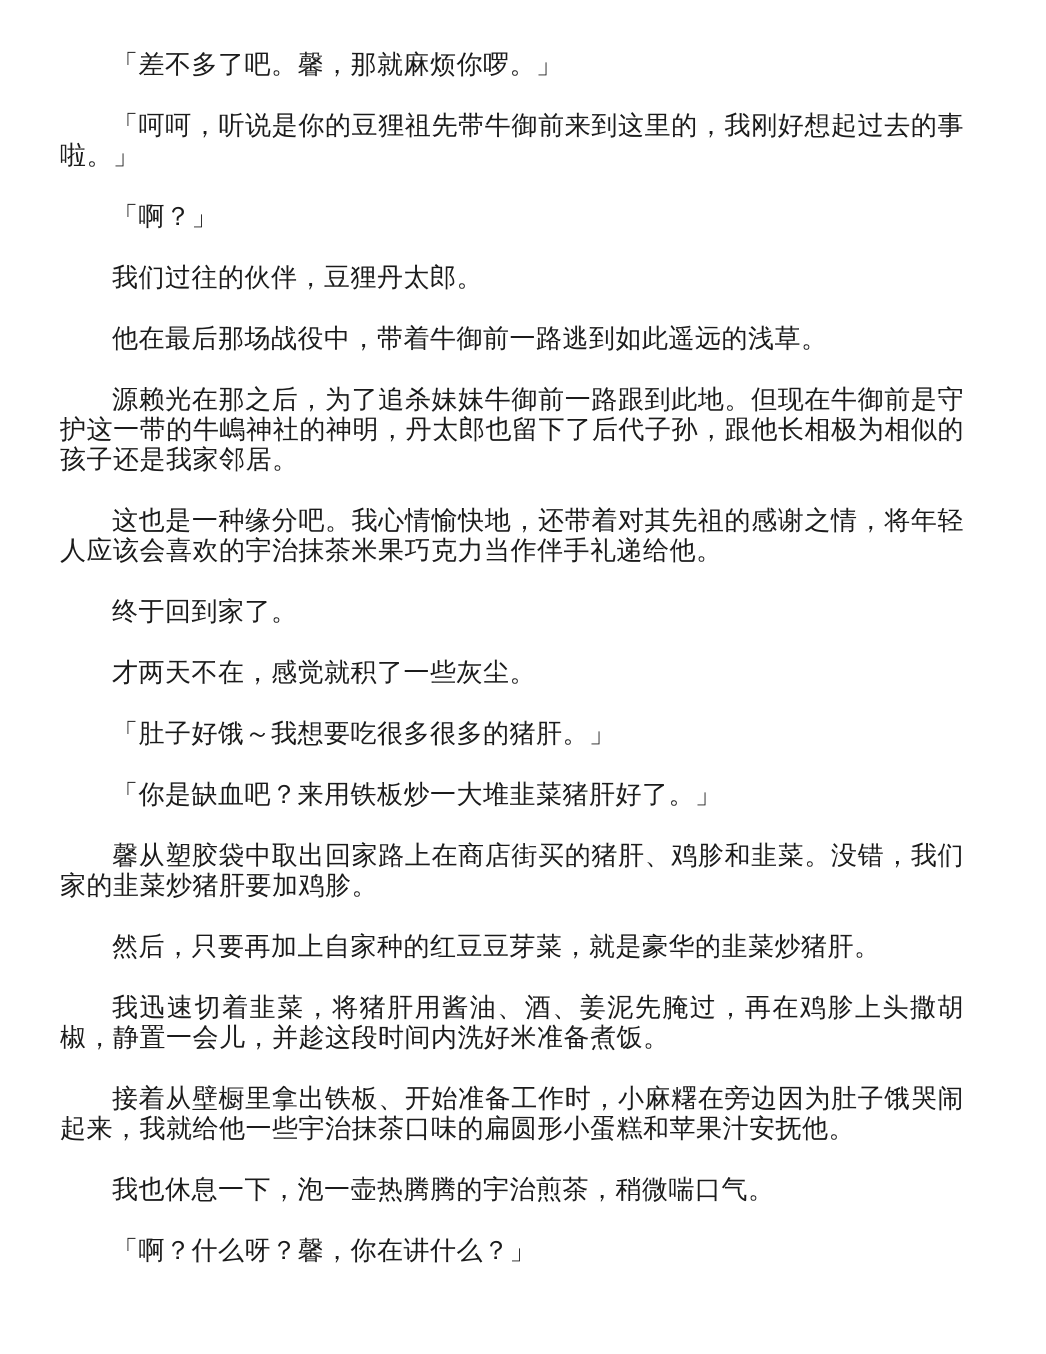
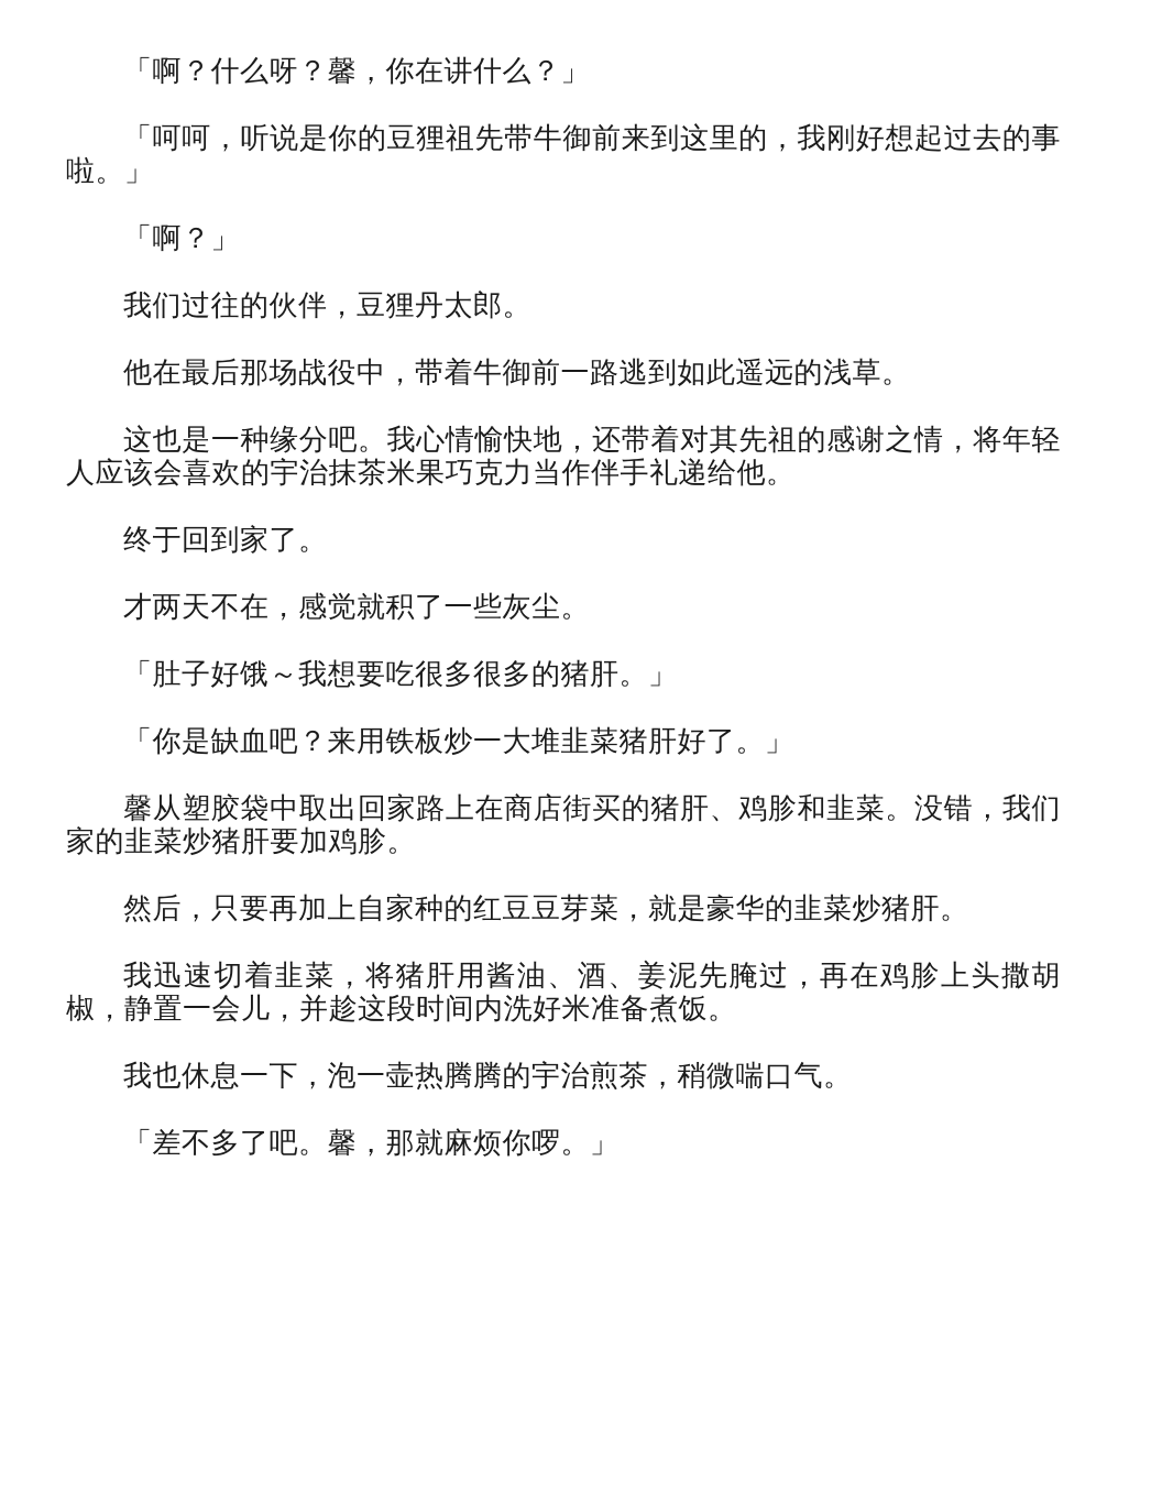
- 「差不多了吧。馨，那就麻烦你啰。」
+ 「啊？什么呀？馨，你在讲什么？」
  「呵呵，听说是你的豆狸祖先带牛御前来到这里的，我刚好想起过去的事啦。」
  「啊？」
  我们过往的伙伴，豆狸丹太郎。
  他在最后那场战役中，带着牛御前一路逃到如此遥远的浅草。
- 源赖光在那之后，为了追杀妹妹牛御前一路跟到此地。但现在牛御前是守护这一带的牛嶋神社的神明，丹太郎也留下了后代子孙，跟他长相极为相似的孩子还是我家邻居。
  这也是一种缘分吧。我心情愉快地，还带着对其先祖的感谢之情，将年轻人应该会喜欢的宇治抹茶米果巧克力当作伴手礼递给他。
  终于回到家了。
  才两天不在，感觉就积了一些灰尘。
  「肚子好饿～我想要吃很多很多的猪肝。」
  「你是缺血吧？来用铁板炒一大堆韭菜猪肝好了。」
  馨从塑胶袋中取出回家路上在商店街买的猪肝、鸡胗和韭菜。没错，我们家的韭菜炒猪肝要加鸡胗。
  然后，只要再加上自家种的红豆豆芽菜，就是豪华的韭菜炒猪肝。
  我迅速切着韭菜，将猪肝用酱油、酒、姜泥先腌过，再在鸡胗上头撒胡椒，静置一会儿，并趁这段时间内洗好米准备煮饭。
- 接着从壁橱里拿出铁板、开始准备工作时，小麻糬在旁边因为肚子饿哭闹起来，我就给他一些宇治抹茶口味的扁圆形小蛋糕和苹果汁安抚他。
  我也休息一下，泡一壶热腾腾的宇治煎茶，稍微喘口气。
- 「啊？什么呀？馨，你在讲什么？」
+ 「差不多了吧。馨，那就麻烦你啰。」
